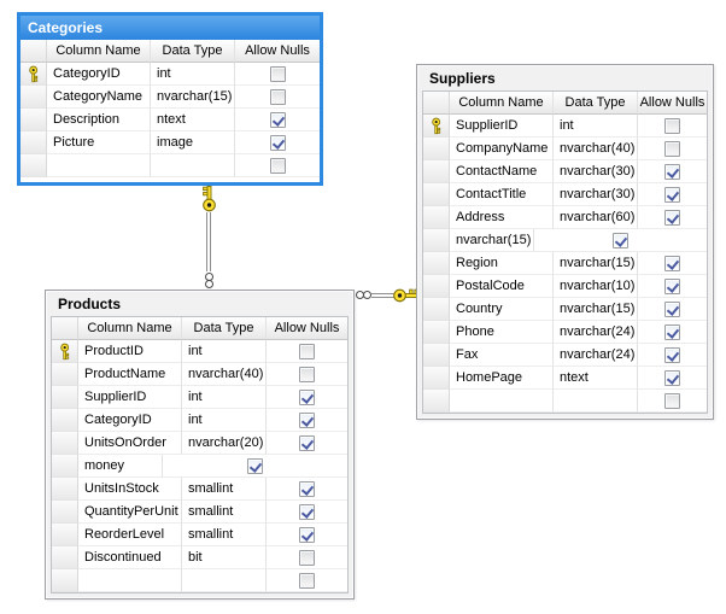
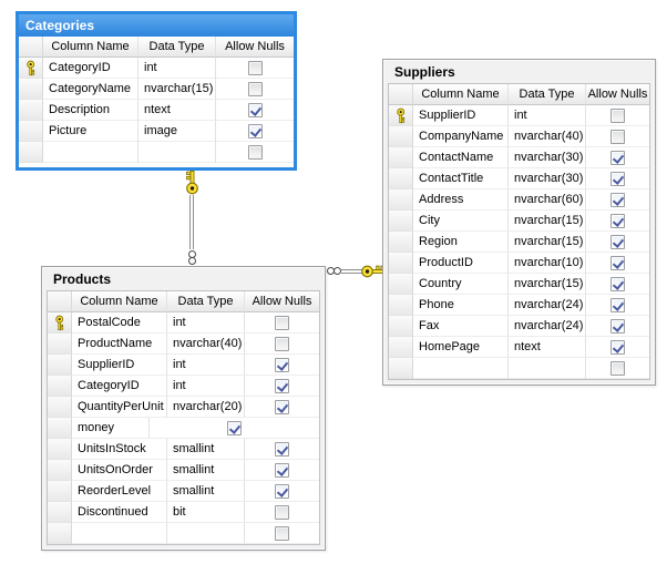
  Categories
  Column Name
  Data Type
  Allow Nulls
  CategoryID
  int
  CategoryName
  nvarchar(15)
  Description
  ntext
  Picture
  image
  Products
  Column Name
  Data Type
  Allow Nulls
- ProductID
+ PostalCode
  int
  ProductName
  nvarchar(40)
  SupplierID
  int
  CategoryID
  int
- UnitsOnOrder
+ QuantityPerUnit
  nvarchar(20)
  money
  UnitsInStock
  smallint
- QuantityPerUnit
+ UnitsOnOrder
  smallint
  ReorderLevel
  smallint
  Discontinued
  bit
  Suppliers
  Column Name
  Data Type
  Allow Nulls
  SupplierID
  int
  CompanyName
  nvarchar(40)
  ContactName
  nvarchar(30)
  ContactTitle
  nvarchar(30)
  Address
  nvarchar(60)
+ City
  nvarchar(15)
  Region
  nvarchar(15)
- PostalCode
+ ProductID
  nvarchar(10)
  Country
  nvarchar(15)
  Phone
  nvarchar(24)
  Fax
  nvarchar(24)
  HomePage
  ntext
